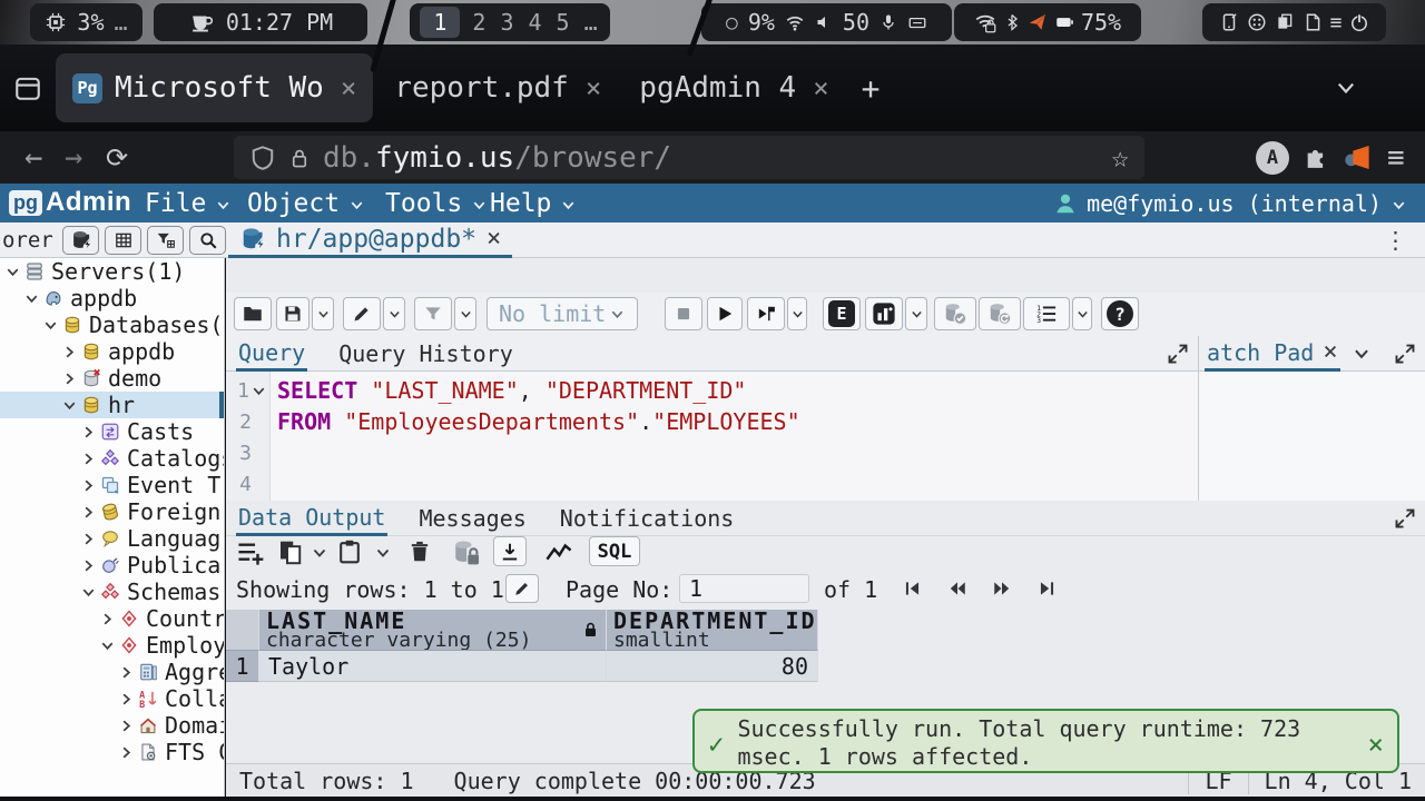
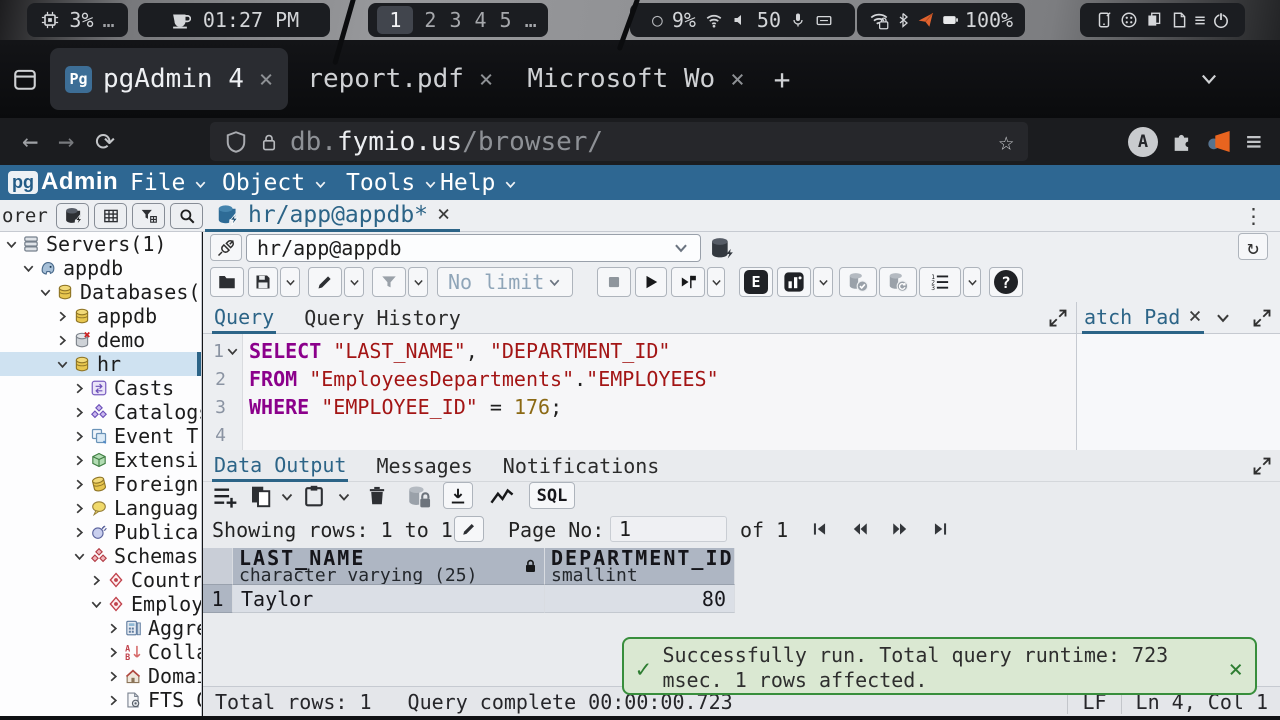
  3%
  …
  01:27 PM
  1
  2
  3
  4
  5
  …
  ○
  9%
  50
- 75%
+ 100%
  ≡
  Pg
- Microsoft Wo
+ pgAdmin 4
  ×
  report.pdf
  ×
- pgAdmin 4
+ Microsoft Wo
  ×
  +
  ←
  →
  ⟳
  db.
  fymio.us
  /browser/
  ☆
  A
  ≡
  pg
  Admin
  File
  Object
  Tools
  Help
- me@fymio.us (internal)
  orer
  hr/app@appdb*
  ×
  ⋮
  Servers(1)
  appdb
  Databases(
  appdb
  demo
  hr
  Casts
  Catalog
  Event T
+ Extensi
  Foreign
  Languag
  Publica
  Schemas
  Countr
  Employ
  Aggr
  A
  B
  Coll
  Doma
  FTS
+ hr/app@appdb
+ ↻
  No limit
  E
  ?
  Query
  Query History
  atch Pad
  ×
  1
  2
  3
  4
  SELECT "LAST_NAME", "DEPARTMENT_ID"
  FROM "EmployeesDepartments"."EMPLOYEES"
+ WHERE "EMPLOYEE_ID" = 176;
  Data Output
  Messages
  Notifications
  SQL
  Showing rows: 1 to 1
  Page No:
  1
  of 1
  LAST_NAME
  character varying (25)
  DEPARTMENT_ID
  smallint
  1
  Taylor
  80
  Total rows: 1
  Query complete 00:00:00.723
  LF
  Ln 4, Col 1
  ✓
  Successfully run. Total query runtime: 723 msec. 1 rows affected.
  ×
